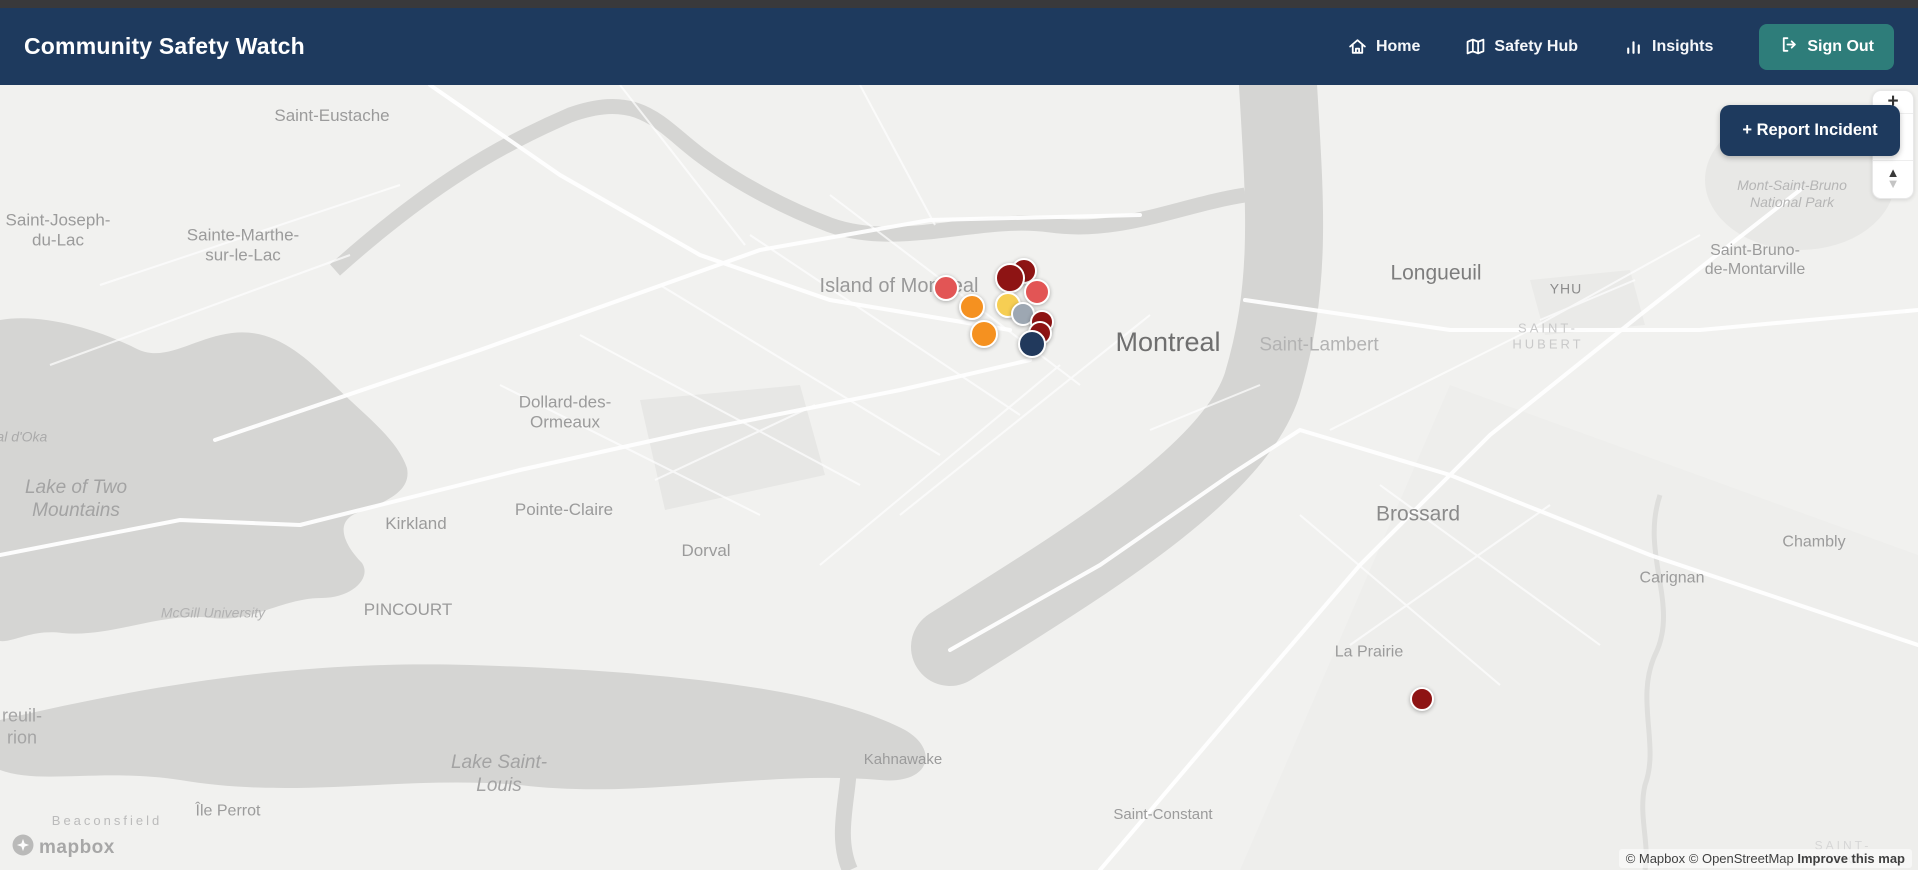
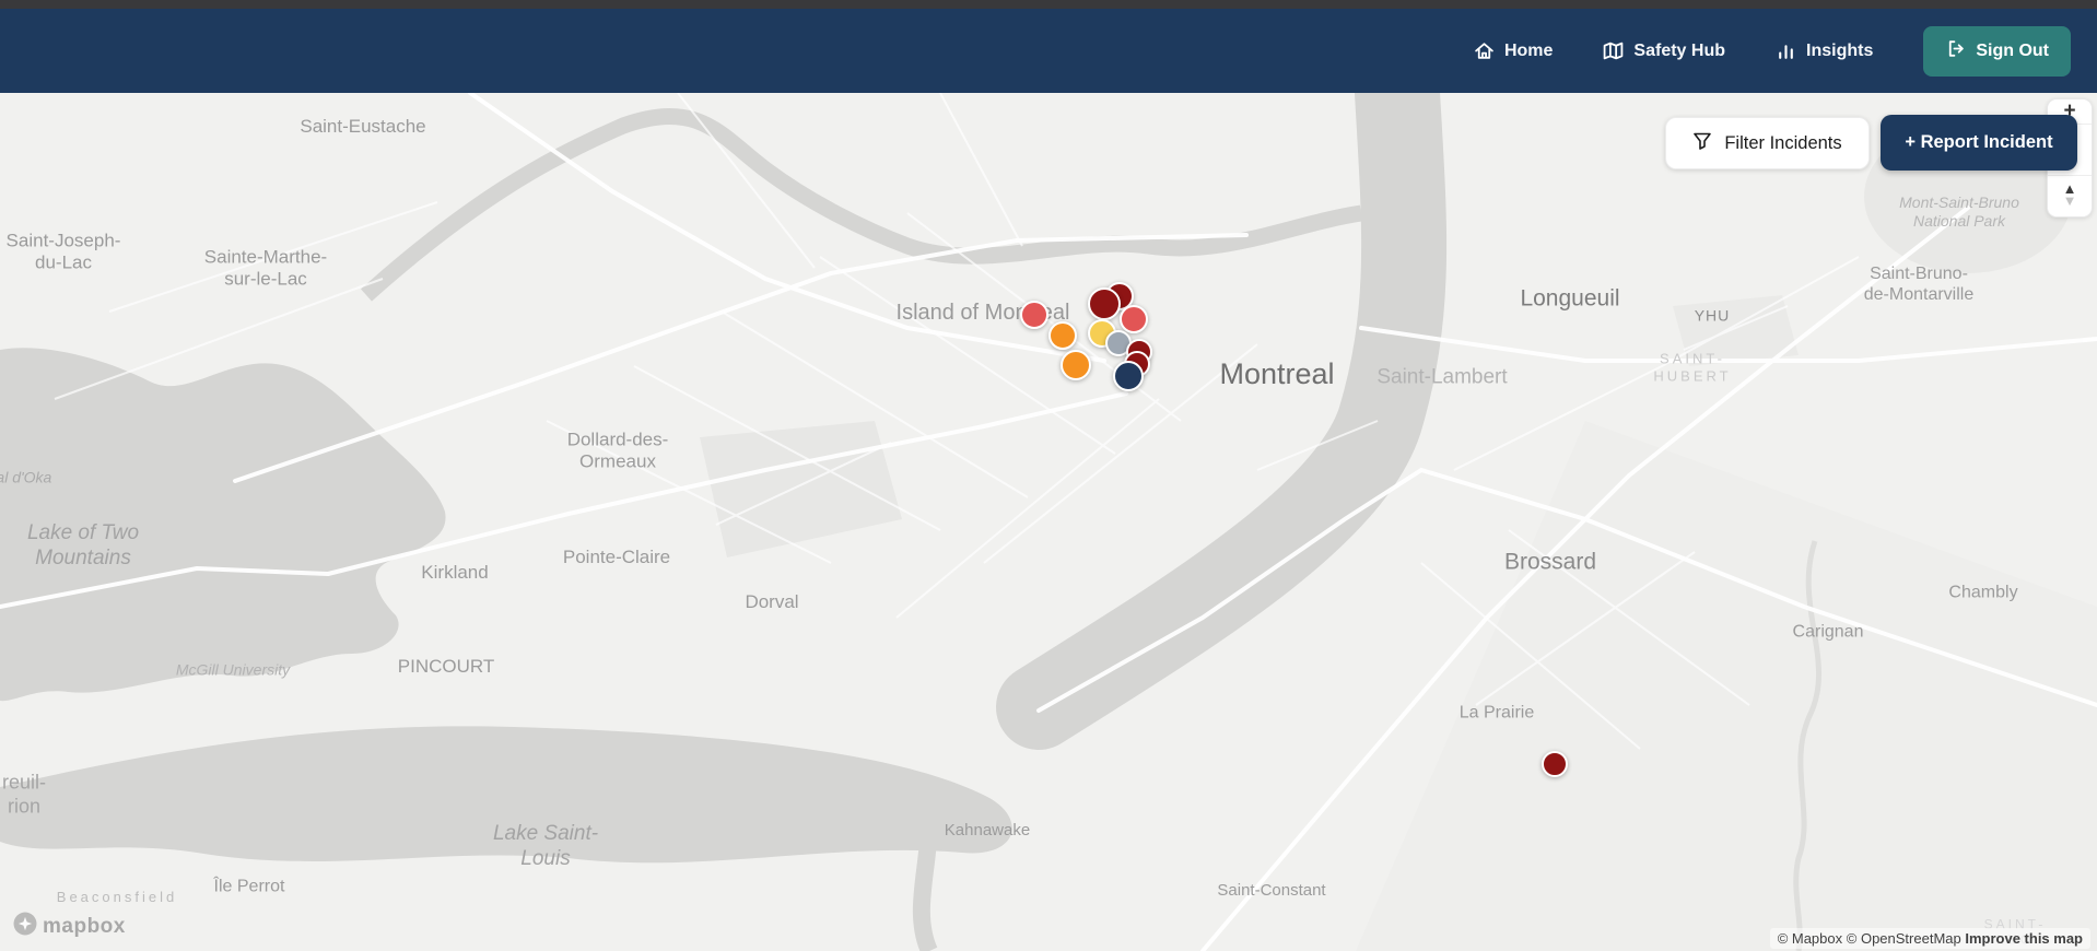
- Community Safety Watch
  Home
  Safety Hub
  Insights
  Sign Out
  Saint-Eustache
  Saint-Joseph-
  du-Lac
  Sainte-Marthe-
  sur-le-Lac
  al d'Oka
  Lake of Two
  Mountains
  Dollard-des-
  Ormeaux
  Kirkland
  Pointe-Claire
  Dorval
  PINCOURT
  McGill University
  Lake Saint-
  Louis
  Île Perrot
  Beaconsfield
  reuil-
  rion
  Kahnawake
  Saint-Constant
  Island of Moal
  Montreal
  Saint-Lambert
  Longueuil
  YHU
  SAINT-
  HUBERT
  Mont-Saint-Bruno
  National Park
  Saint-Bruno-
  de-Montarville
  Brossard
  Carignan
  Chambly
  La Prairie
  SAINT-LUC
  +
  ▲
  ▼
+ Filter Incidents
  + Report Incident
  mapbox
  © Mapbox © OpenStreetMap Improve this map
